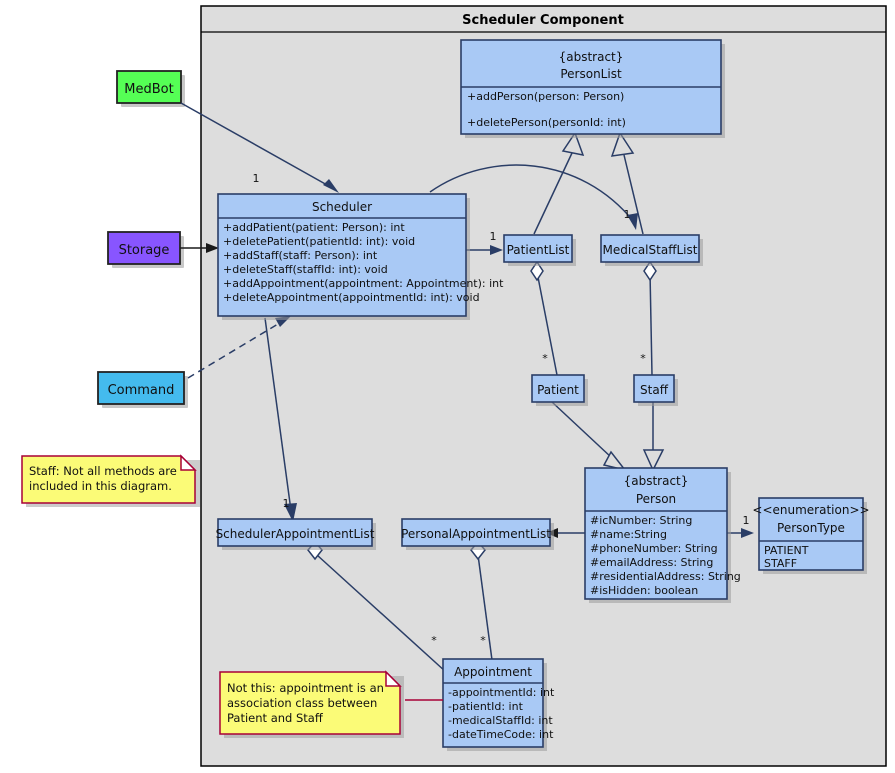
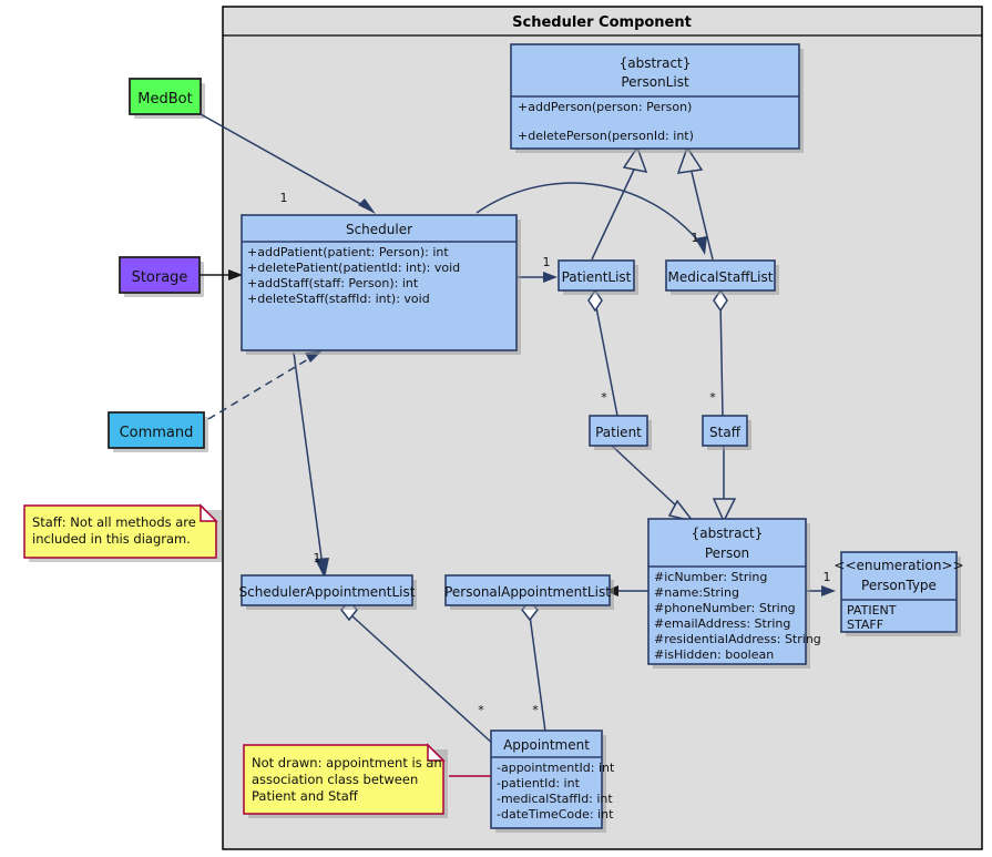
  Scheduler Component
  MedBot
  Storage
  Command
  1
  1
  1
  *
  *
  1
  1
  *
  *
  {abstract}
  PersonList
  +addPerson(person: Person)
  +deletePerson(personId: int)
  Scheduler
  +addPatient(patient: Person): int
  +deletePatient(patientId: int): void
  +addStaff(staff: Person): int
  +deleteStaff(staffId: int): void
- +addAppointment(appointment: Appointment): int
- +deleteAppointment(appointmentId: int): void
  PatientList
  MedicalStaffList
  Patient
  Staff
  {abstract}
  Person
  #icNumber: String
  #name:String
  #phoneNumber: String
  #emailAddress: String
  #residentialAddress: String
  #isHidden: boolean
  <<enumeration>>
  PersonType
  PATIENT
  STAFF
  SchedulerAppointmentList
  PersonalAppointmentList
  Appointment
  -appointmentId: int
  -patientId: int
  -medicalStaffId: int
  -dateTimeCode: int
  Staff: Not all methods are
  included in this diagram.
- Not this: appointment is an
+ Not drawn: appointment is an
  association class between
  Patient and Staff
